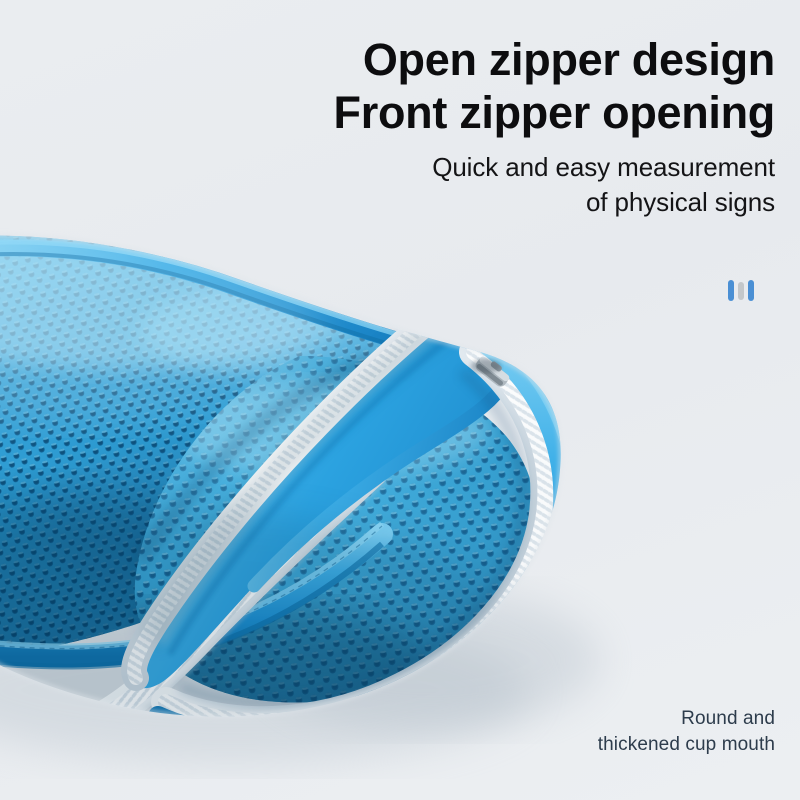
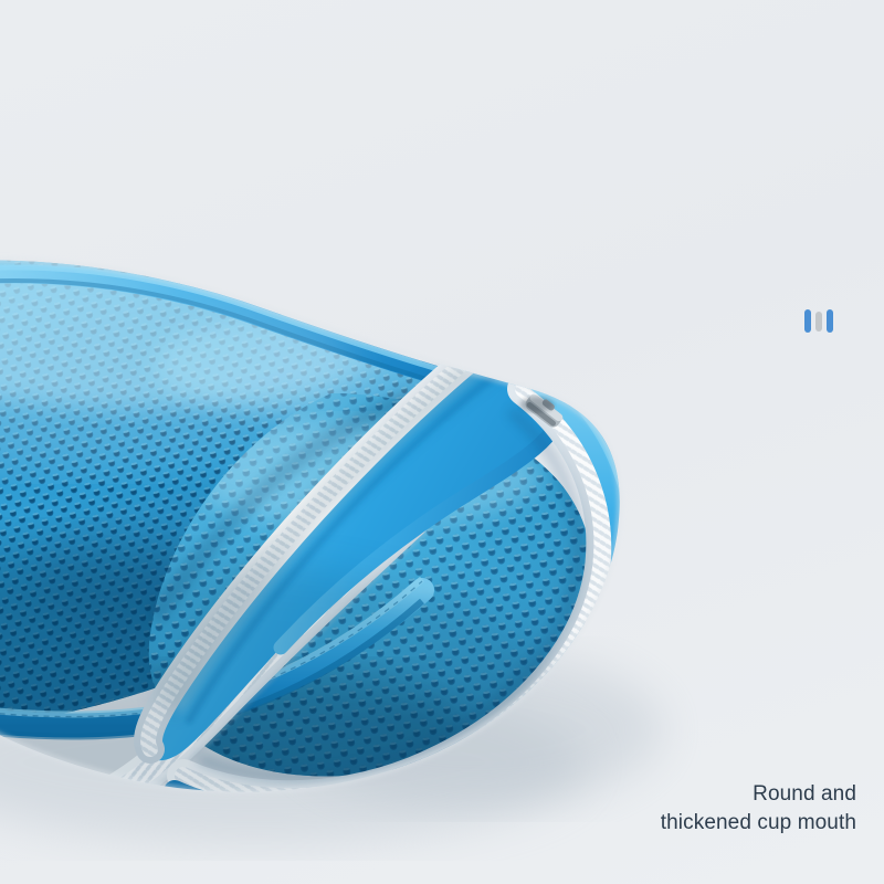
- Open zipper design
- Front zipper opening
- Quick and easy measurement
- of physical signs
  Round and
  thickened cup mouth
